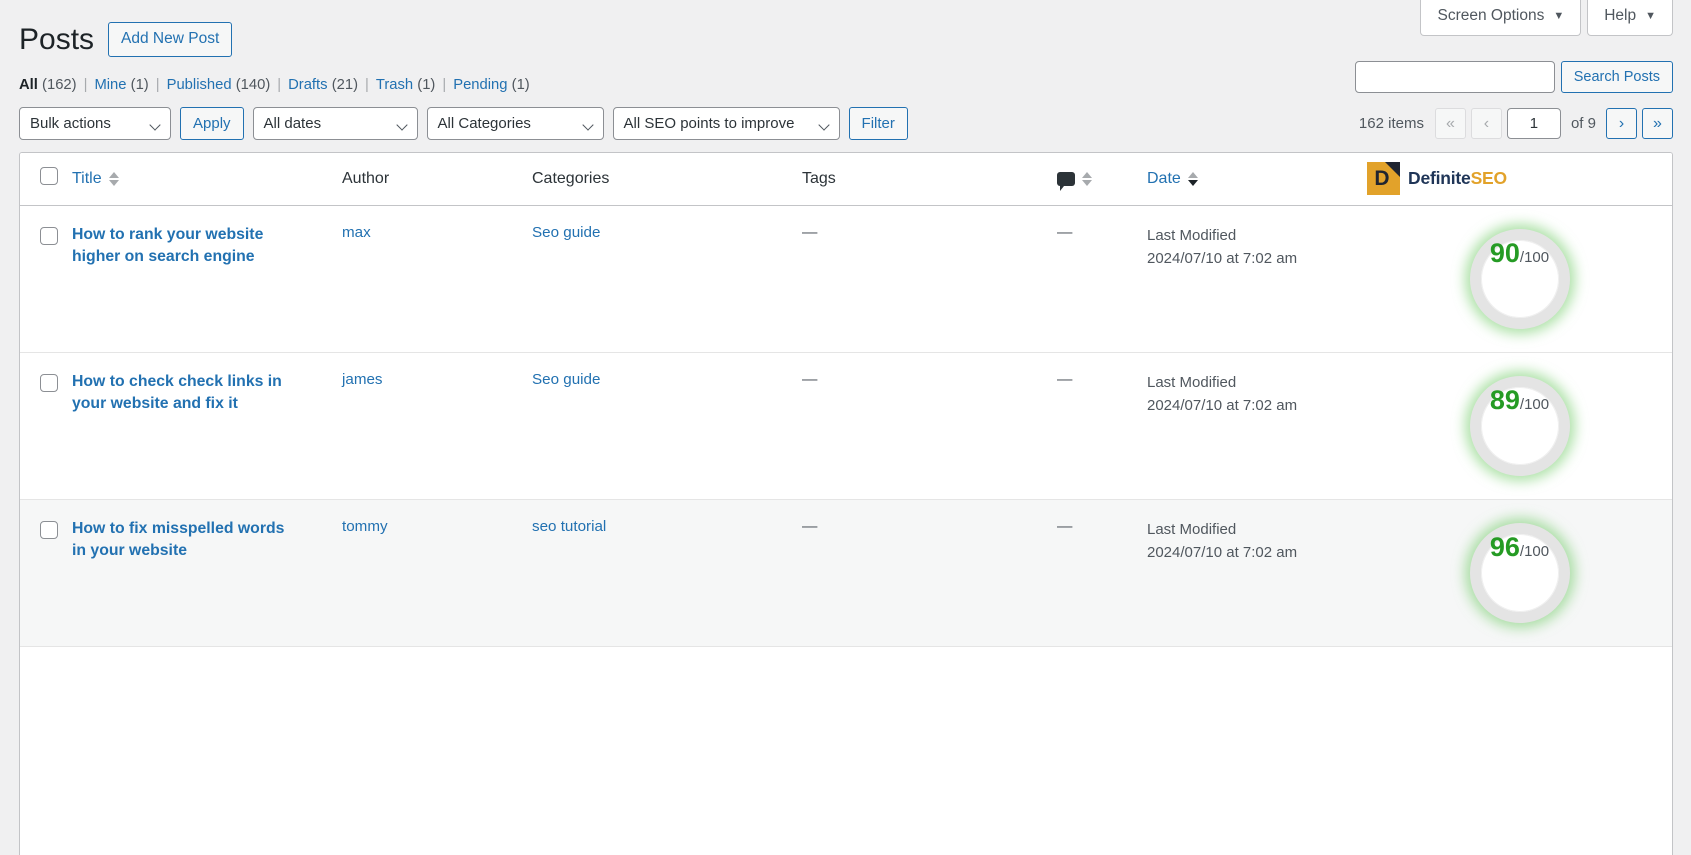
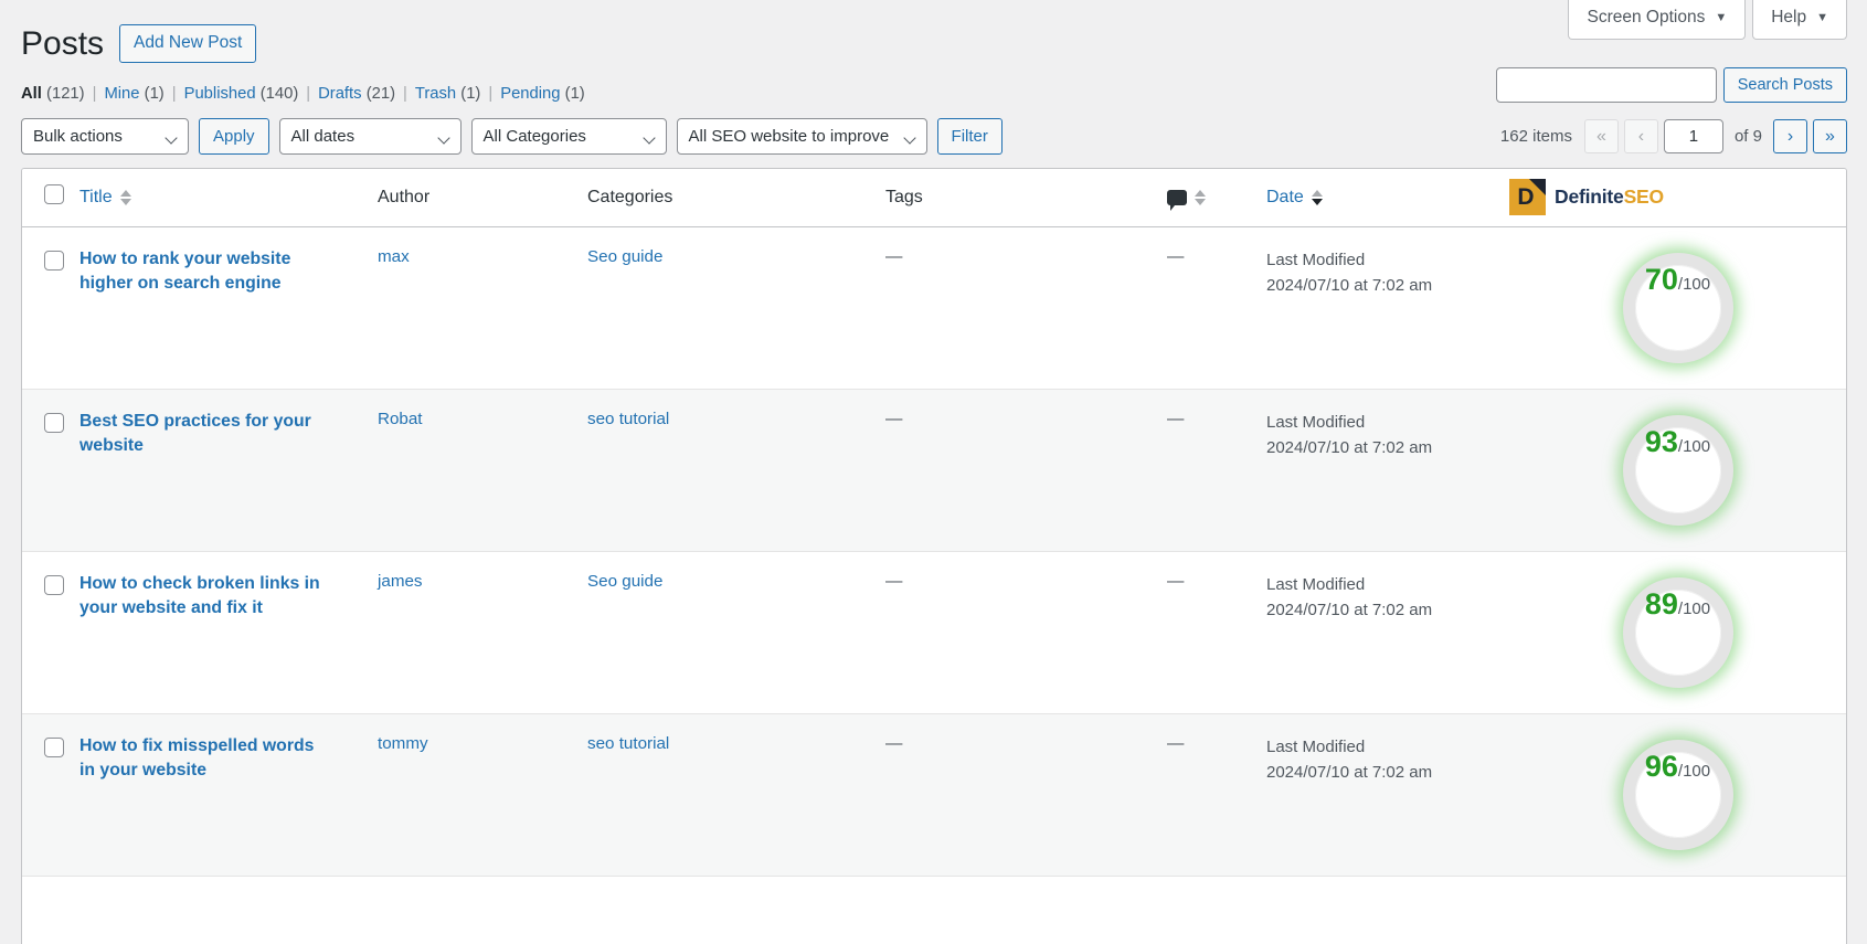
  Screen Options
  ▼
  Help
  ▼
  Posts
  Add New Post
- All (162)
+ All (121)
  |
  Mine (1)
  |
  Published (140)
  |
  Drafts (21)
  |
  Trash (1)
  |
  Pending (1)
  Search Posts
  Bulk actions
  Apply
  All dates
  All Categories
- All SEO points to improve
+ All SEO website to improve
  Filter
  162 items
  «
  ‹
  1
  of 9
  ›
  »
  	Title	Author	Categories	Tags		Date	D DefiniteSEO
- 	How to rank your website higher on search engine	max	Seo guide	—	—	Last Modified 2024/07/10 at 7:02 am	90 /100
+ 	How to rank your website higher on search engine	max	Seo guide	—	—	Last Modified 2024/07/10 at 7:02 am	70 /100
+ 	Best SEO practices for your website	Robat	seo tutorial	—	—	Last Modified 2024/07/10 at 7:02 am	93 /100
- 	How to check check links in your website and fix it	james	Seo guide	—	—	Last Modified 2024/07/10 at 7:02 am	89 /100
+ 	How to check broken links in your website and fix it	james	Seo guide	—	—	Last Modified 2024/07/10 at 7:02 am	89 /100
  	How to fix misspelled words in your website	tommy	seo tutorial	—	—	Last Modified 2024/07/10 at 7:02 am	96 /100
